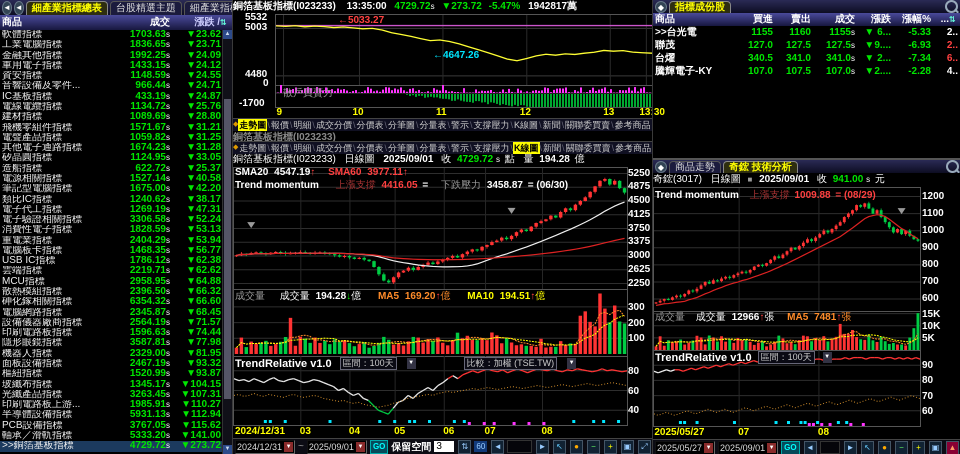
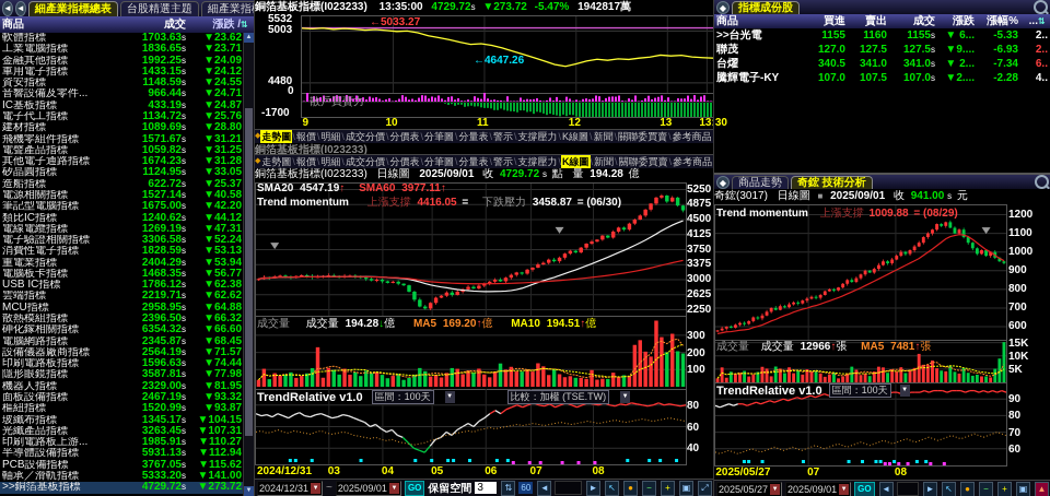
  ◄
  ◄
  細產業指標總表
  台股精選主題
  商品
  成交
  漲跌 /
  ⇅
  軟體指標
  1703.63s
  ▼23.62
  工業電腦指標
  1836.65s
  ▼23.71
  金融其他指標
  1992.25s
  ▼24.09
  車用電子指標
  1433.15s
  ▼24.12
  資安指標
  1148.59s
  ▼24.55
  音響設備及零件...
  966.44s
  ▼24.71
  IC基板指標
  433.19s
  ▼24.87
- 電線電纜指標
+ 電子代工指標
  1134.72s
  ▼25.76
  建材指標
  1089.69s
  ▼28.80
  飛機零組件指標
  1571.67s
  ▼31.21
  電聲產品指標
  1059.82s
  ▼31.25
  其他電子通路指標
  1674.23s
  ▼31.28
  矽晶圓指標
  1124.95s
  ▼33.05
  造船指標
  622.72s
  ▼25.37
  電源相關指標
  1527.14s
  ▼40.58
  筆記型電腦指標
  1675.00s
  ▼42.20
  類比IC指標
  1240.62s
- ▼38.17
+ ▼44.12
- 電子代工指標
+ 電線電纜指標
  1269.19s
  ▼47.31
  電子驗證相關指標
  3306.58s
  ▼52.24
  消費性電子指標
  1828.59s
  ▼53.13
  重電業指標
  2404.29s
  ▼53.94
  電腦板卡指標
  1468.35s
  ▼56.77
  USB IC指標
  1786.12s
  ▼62.38
  雲端指標
  2219.71s
  ▼62.62
  MCU指標
  2958.95s
  ▼64.88
  散熱模組指標
  2396.50s
  ▼66.32
  砷化鎵相關指標
  6354.32s
  ▼66.60
  電腦網路指標
  2345.87s
  ▼68.45
  設備儀器廠商指標
  2564.19s
  ▼71.57
  印刷電路板指標
  1596.63s
  ▼74.44
  隱形眼鏡指標
  3587.81s
  ▼77.98
  機器人指標
  2329.00s
  ▼81.95
  面板設備指標
  2467.19s
  ▼93.32
  樞紐指標
  1520.99s
  ▼93.87
  玻纖布指標
  1345.17s
  ▼104.15
  光纖產品指標
  3263.45s
  ▼107.31
  印刷電路板上游...
  1985.91s
  ▼110.27
  半導體設備指標
  5931.13s
  ▼112.94
  PCB設備指標
  3767.05s
  ▼115.62
  軸承／滑軌指標
  5333.20s
  ▼141.00
  >>銅箔基板指標
  4729.72s
  ▼273.72
  銅箔基板指標(I023233) 13:35:00 4729.72s ▼273.72 -5.47% 1942817萬
  5532
  5003
  4480
  0
  -1700
  ←5033.27
  ←4647.26
  散戶買賣力
  9
  10
  11
  12
  13
  13:30
  走勢圖
  \
  報價
  \
  明細
  \
  成交分價
  \
  分價表
  \
  分筆圖
  \
  分量表
  \
  警示
  \
  支撐壓力
  \
  K線圖
  \
  新聞
  \
  關聯委買賣
  \
  參考商品
  銅箔基板指標(I023233)
  走勢圖
  \
  報價
  \
  明細
  \
  成交分價
  \
  分價表
  \
  分筆圖
  \
  分量表
  \
  警示
  \
  支撐壓力
  \
  K線圖
  \
  新聞
  \
  關聯委買賣
  \
  參考商品
  銅箔基板指標(I023233) 日線圖 2025/09/01 收 4729.72 s 點 量 194.28 億
  5250
  4875
  4500
  4125
  3750
  3375
  3000
  2625
  2250
  SMA20 4547.19↑ SMA60 3977.11↑
  Trend momentum 上漲支撐 4416.05 = 下跌壓力 3458.87 = (06/30)
  300
  200
  100
  成交量 成交量 194.28↓億 MA5 169.20↑億 MA10 194.51↑億
  80
  60
  40
  TrendRelative v1.0
  區間：100天
  比較：加權 (TSE.TW)
  2024/12/31
  03
  04
  05
  06
  07
  08
  2024/12/31
  ~
  2025/09/01
  GO
  保留空間
  3
  ⇅
  60
  ◄
  ►
  ↖
  ●
  −
  +
  ▣
  ⤢
  ◆
  指標成份股
  商品
  買進
  賣出
  成交
  漲跌
  漲幅%
  ...
  ⇅
  >>台光電
  1155
  1160
  1155s
  ▼ 6...
  -5.33
  2..
  聯茂
  127.0
  127.5
  127.5s
  ▼9....
  -6.93
  2..
  台燿
  340.5
  341.0
  341.0s
  ▼ 2...
  -7.34
  6..
  騰輝電子-KY
  107.0
  107.5
  107.0s
  ▼2....
  -2.28
  4..
  ◆
  商品走勢
  奇鋐 技術分析
  奇鋐(3017) 日線圖 ■ 2025/09/01 收 941.00 s 元
  1200
  1100
  1000
  900
  800
  700
  600
  Trend momentum 上漲支撐 1009.88 = (08/29)
  15K
  10K
  5K
  成交量 成交量 12966↑張 MA5 7481↑張
  90
  80
  70
  60
  TrendRelative v1.0
  區間：100天
  2025/05/27
  07
  08
  2025/05/27
  2025/09/01
  GO
  ◄
  ►
  ↖
  ●
  −
  +
  ▣
  ▲
